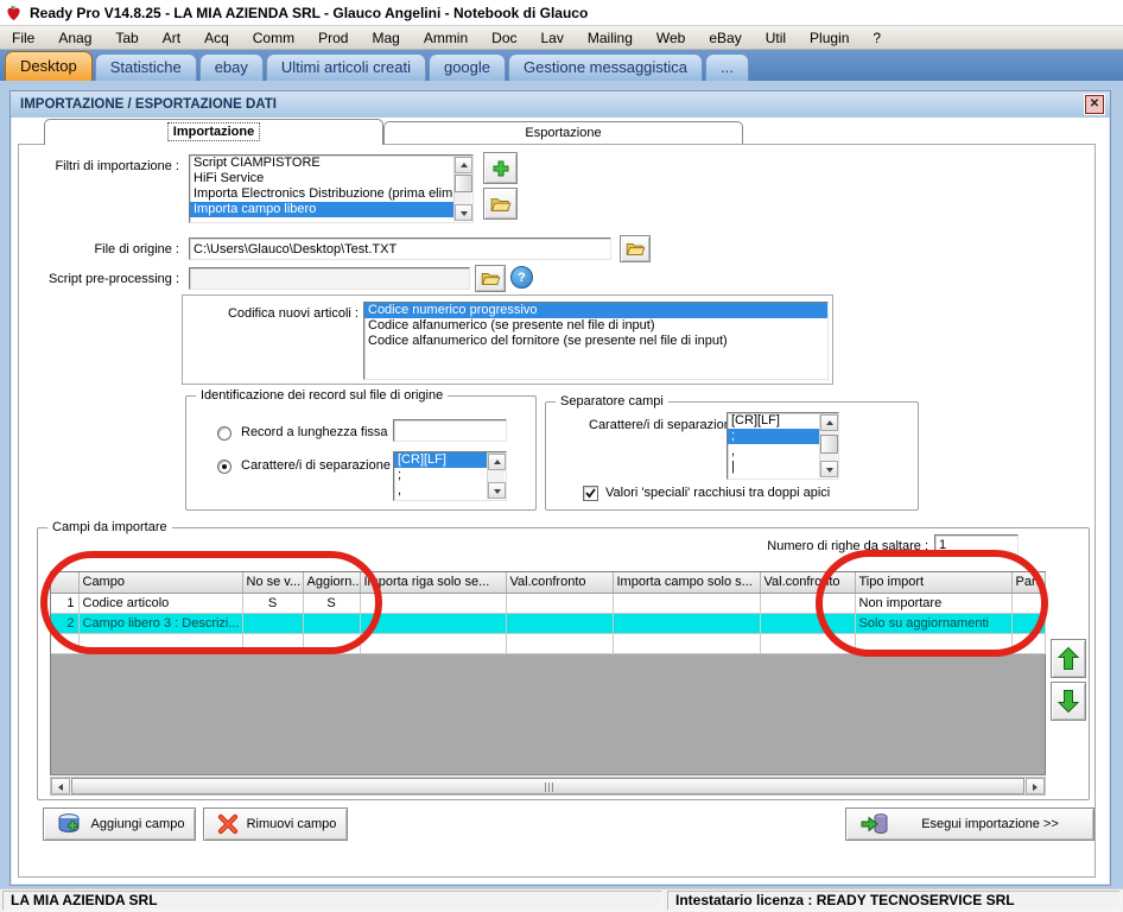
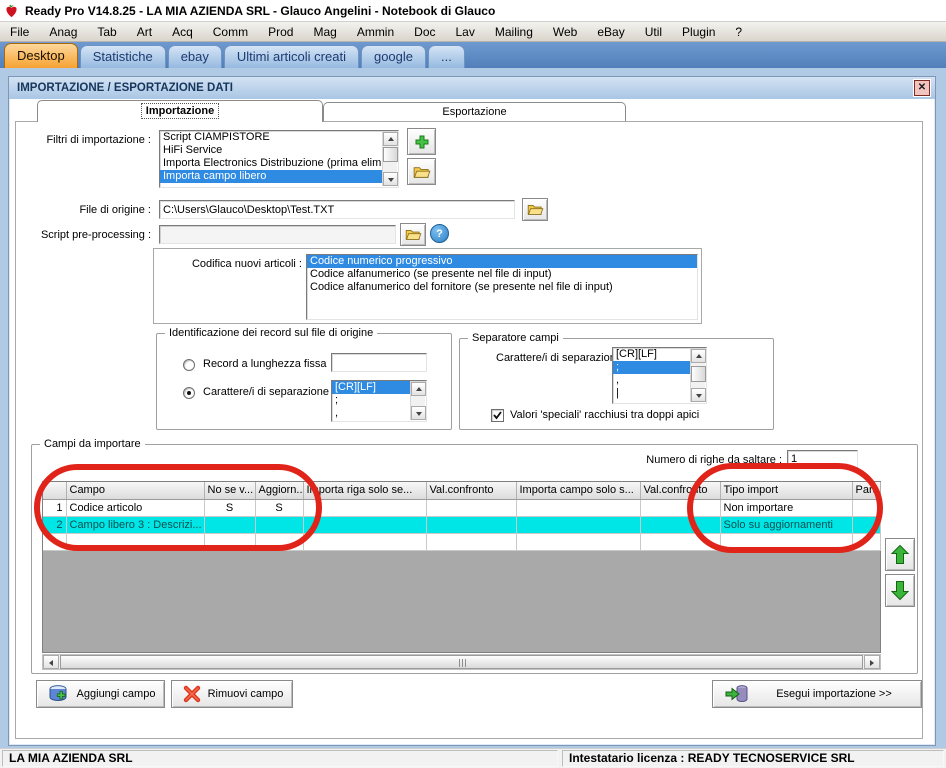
  Ready Pro V14.8.25 - LA MIA AZIENDA SRL - Glauco Angelini - Notebook di Glauco
  File
  Anag
  Tab
  Art
  Acq
  Comm
  Prod
  Mag
  Ammin
  Doc
  Lav
  Mailing
  Web
  eBay
  Util
  Plugin
  ?
  Desktop
  Statistiche
  ebay
  Ultimi articoli creati
  google
- Gestione messaggistica
  ...
  IMPORTAZIONE / ESPORTAZIONE DATI
  ✕
  Importazione
  Esportazione
  Filtri di importazione :
  Script CIAMPISTORE
  HiFi Service
  Importa Electronics Distribuzione (prima elim
  Importa campo libero
  File di origine :
  C:\Users\Glauco\Desktop\Test.TXT
  Script pre-processing :
  ?
  Codifica nuovi articoli :
  Codice numerico progressivo
  Codice alfanumerico (se presente nel file di input)
  Codice alfanumerico del fornitore (se presente nel file di input)
  Identificazione dei record sul file di origine
  Record a lunghezza fissa
  Carattere/i di separazione
  [CR][LF]
  ;
  ,
  Separatore campi
  Carattere/i di separazio
  [CR][LF]
  ;
  ,
  |
  Valori 'speciali' racchiusi tra doppi apici
  Campi da importare
  Numero di righe da saltare :
  1
  	Campo	No se v...	Aggiorn..	Importa riga solo se...	Val.confronto	Importa campo solo s...	Val.confronto	Tipo import	Para
  1	Codice articolo	S	S					Non importare
  2	Campo libero 3 : Descrizi...							Solo su aggiornamenti
  Aggiungi campo
  Rimuovi campo
  Esegui importazione >>
  LA MIA AZIENDA SRL
  Intestatario licenza : READY TECNOSERVICE SRL
